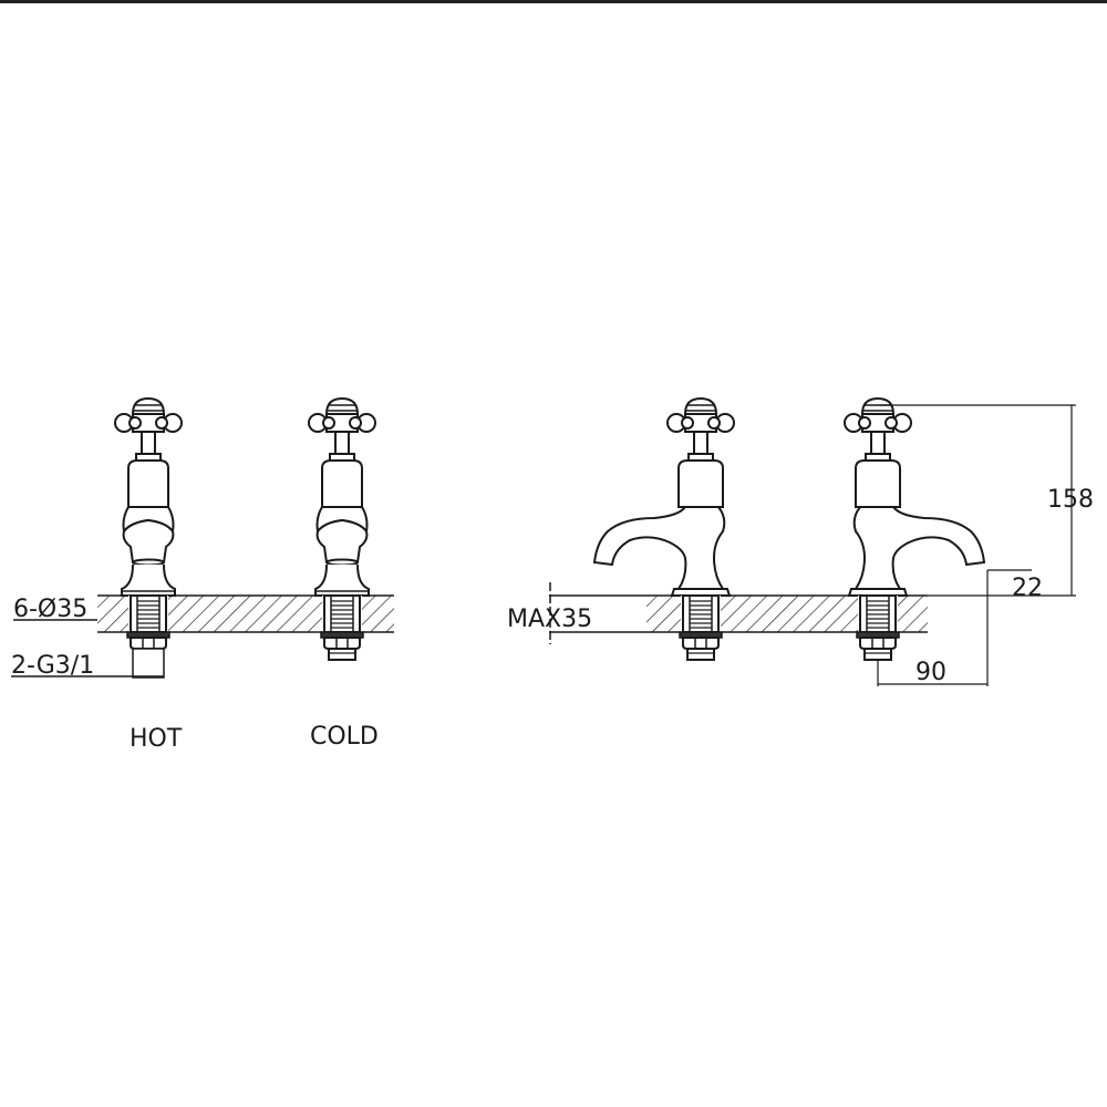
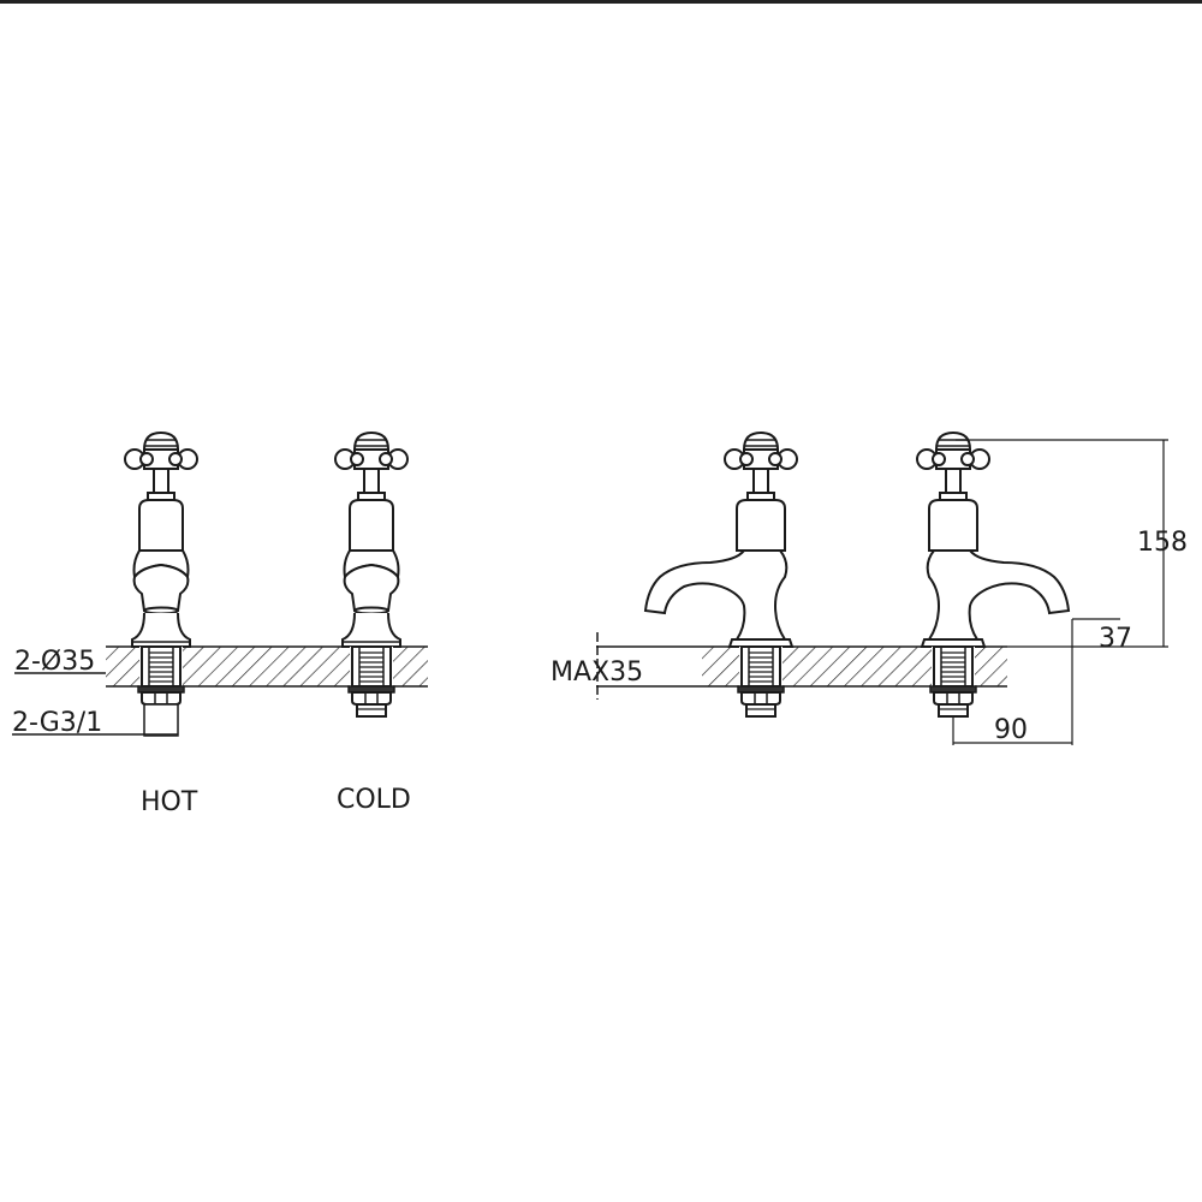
- 6-Ø35
+ 2-Ø35
  2-G3/1
  HOT
  COLD
  MAX35
  158
- 22
+ 37
  90
